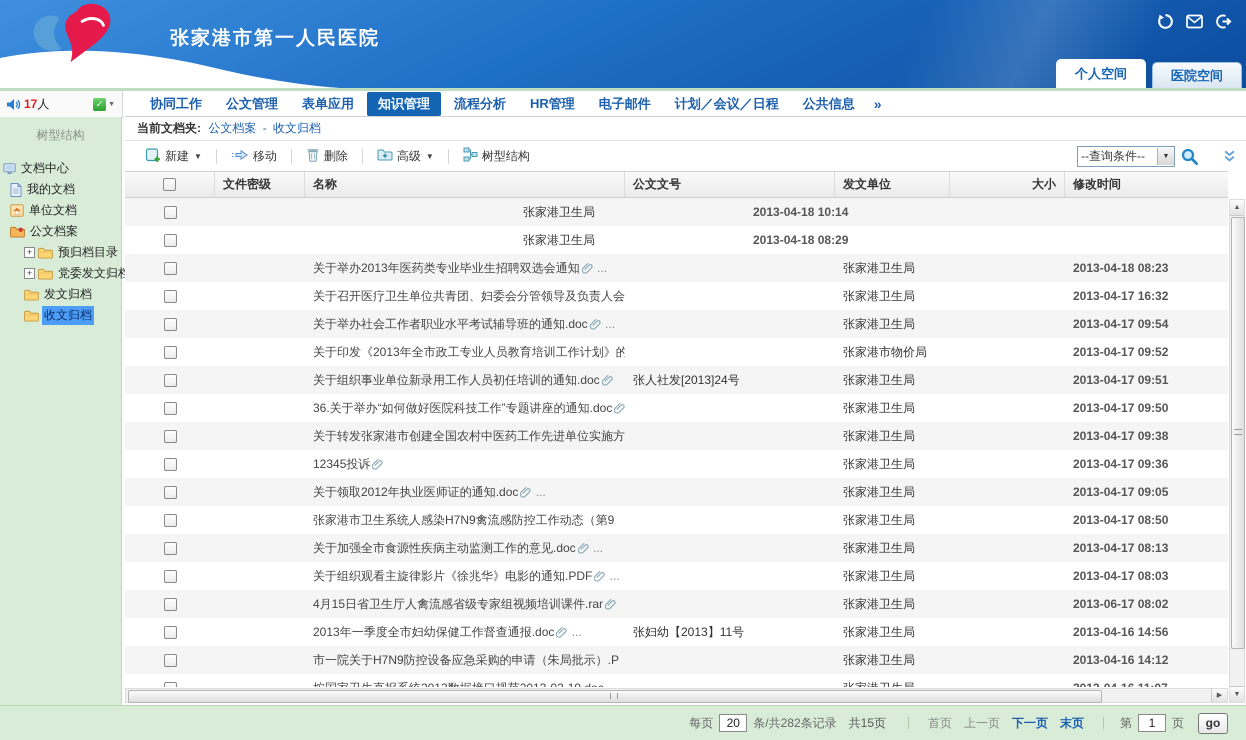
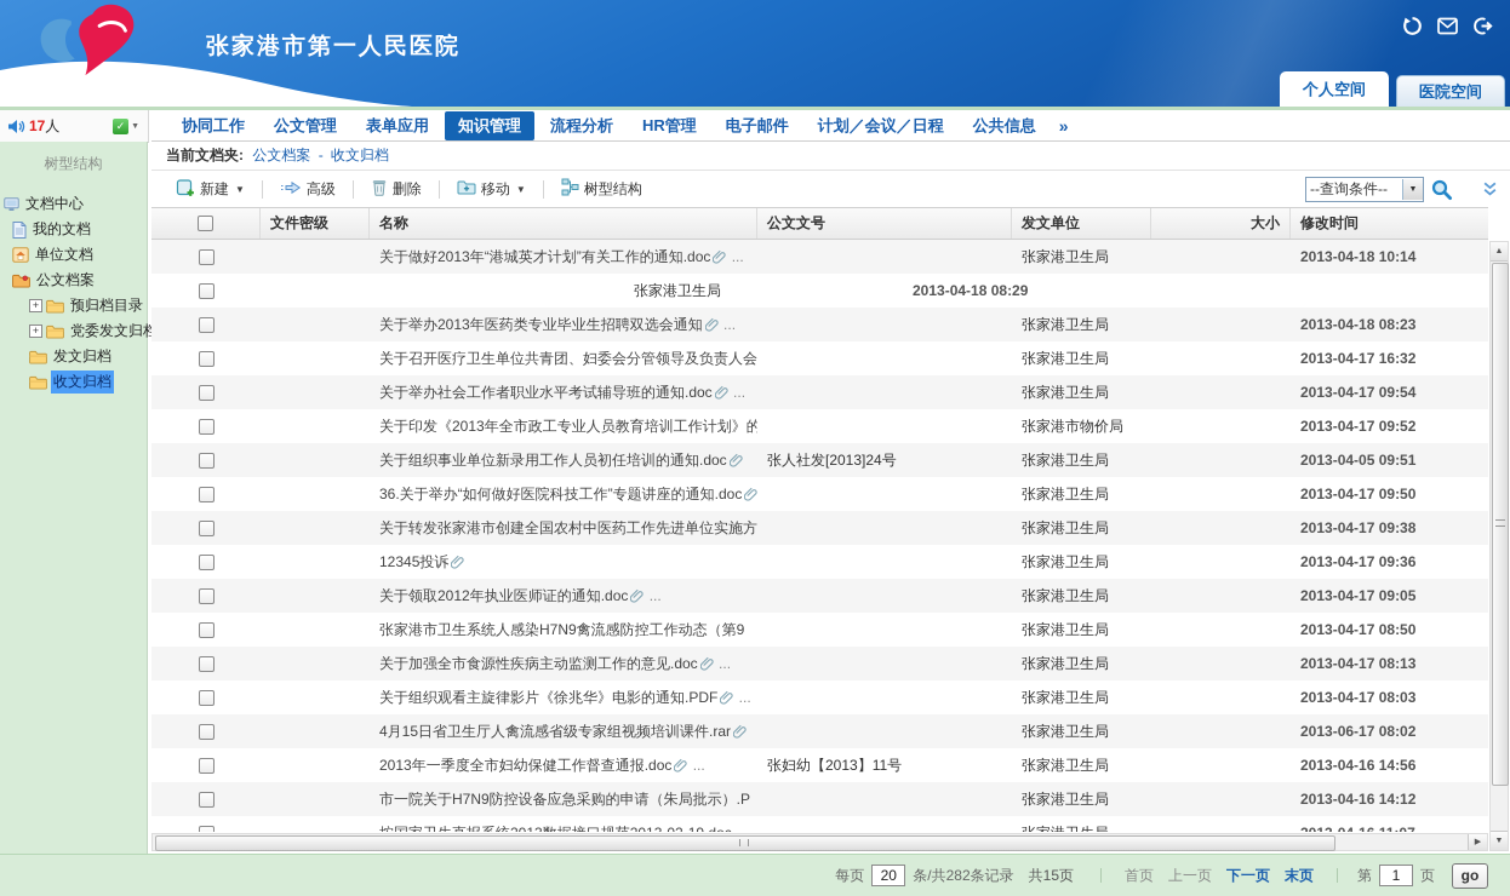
  张家港市第一人民医院
  个人空间
  医院空间
  17
  人
  ✓
  协同工作
  公文管理
  表单应用
  知识管理
  流程分析
  HR管理
  电子邮件
  计划／会议／日程
  公共信息
  »
  树型结构
  文档中心
  我的文档
  单位文档
  公文档案
  +
  预归档目录
  +
  党委发文归档
  发文归档
  收文归档
  当前文档夹: 公文档案 - 收文归档
  新建
  ▼
- 移动
+ 高级
  删除
- 高级
+ 移动
  ▼
  树型结构
  --查询条件--
  文件密级
  名称
  公文文号
  发文单位
  大小
  修改时间
+ 关于做好2013年“港城英才计划”有关工作的通知.doc ...
  张家港卫生局
  2013-04-18 10:14
  张家港卫生局
  2013-04-18 08:29
  关于举办2013年医药类专业毕业生招聘双选会通知 ...
  张家港卫生局
  2013-04-18 08:23
  关于召开医疗卫生单位共青团、妇委会分管领导及负责人会
  张家港卫生局
  2013-04-17 16:32
  关于举办社会工作者职业水平考试辅导班的通知.doc ...
  张家港卫生局
  2013-04-17 09:54
  关于印发《2013年全市政工专业人员教育培训工作计划》的
  张家港市物价局
  2013-04-17 09:52
  关于组织事业单位新录用工作人员初任培训的通知.doc
  张人社发[2013]24号
  张家港卫生局
- 2013-04-17 09:51
+ 2013-04-05 09:51
  36.关于举办“如何做好医院科技工作”专题讲座的通知.doc
  张家港卫生局
  2013-04-17 09:50
  关于转发张家港市创建全国农村中医药工作先进单位实施方
  张家港卫生局
  2013-04-17 09:38
  12345投诉
  张家港卫生局
  2013-04-17 09:36
  关于领取2012年执业医师证的通知.doc ...
  张家港卫生局
  2013-04-17 09:05
  张家港市卫生系统人感染H7N9禽流感防控工作动态（第9
  张家港卫生局
  2013-04-17 08:50
  关于加强全市食源性疾病主动监测工作的意见.doc ...
  张家港卫生局
  2013-04-17 08:13
  关于组织观看主旋律影片《徐兆华》电影的通知.PDF ...
  张家港卫生局
  2013-04-17 08:03
  4月15日省卫生厅人禽流感省级专家组视频培训课件.rar
  张家港卫生局
  2013-06-17 08:02
  2013年一季度全市妇幼保健工作督查通报.doc ...
  张妇幼【2013】11号
  张家港卫生局
  2013-04-16 14:56
  市一院关于H7N9防控设备应急采购的申请（朱局批示）.P
  张家港卫生局
  2013-04-16 14:12
  每页
  20
  条/共282条记录
  共15页
  首页
  上一页
  下一页
  末页
  第
  1
  页
  go
